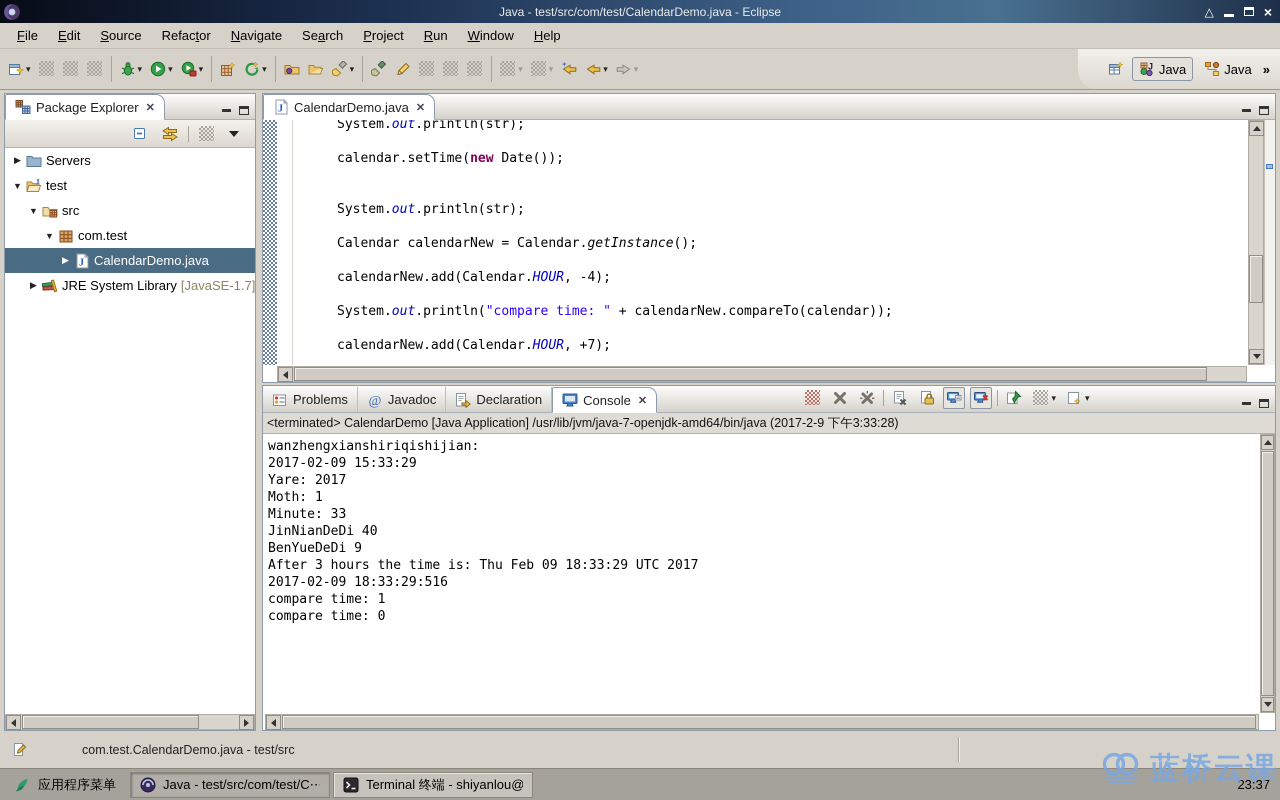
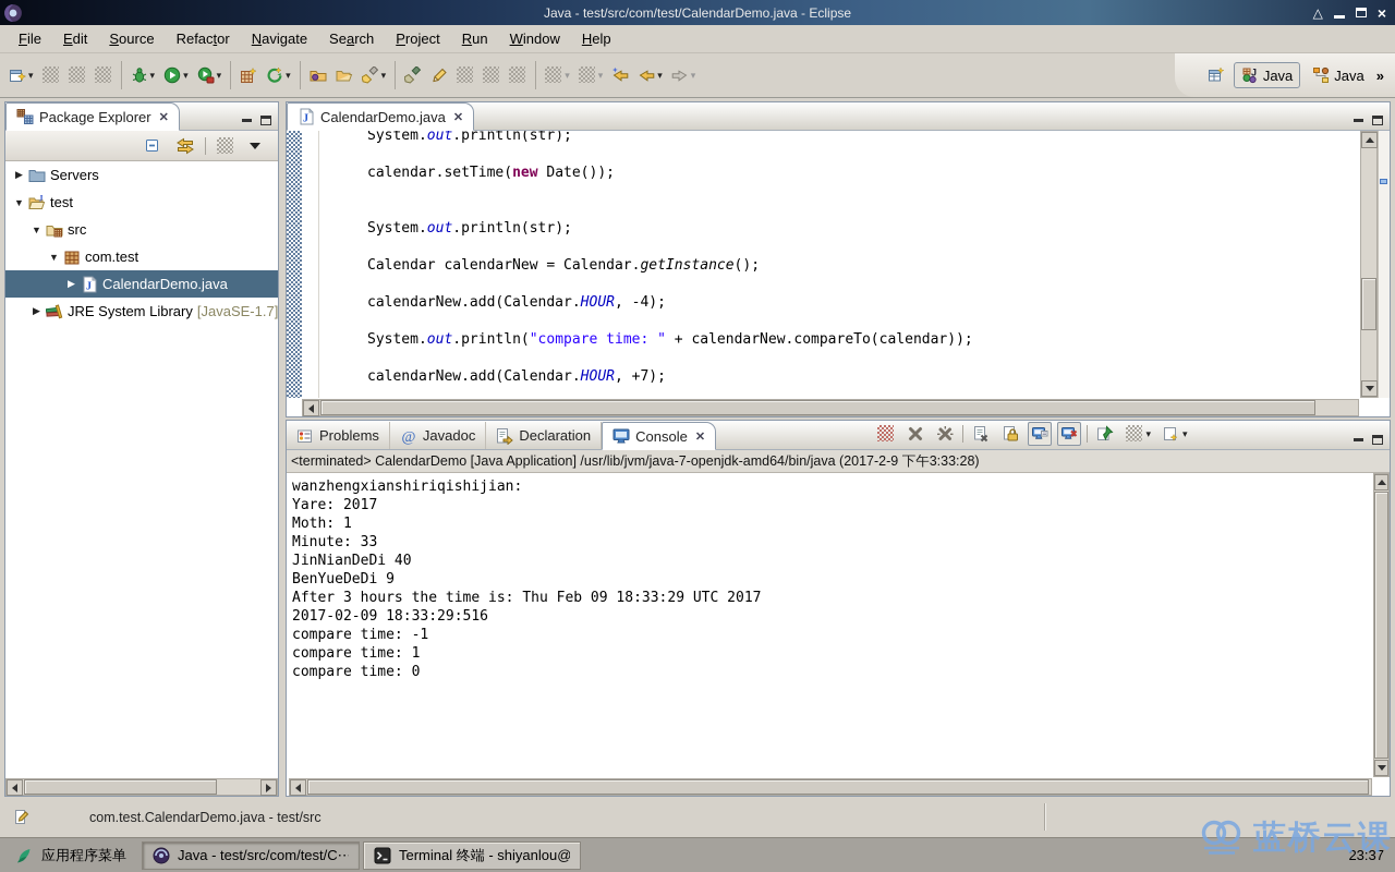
  Java - test/src/com/test/CalendarDemo.java - Eclipse
  △
  ×
  File
  Edit
  Source
  Refactor
  Navigate
  Search
  Project
  Run
  Window
  Help
  ▾
  ▾
  ▾
  ▾
  ▾
  ▾
  ▾
  ▾
  ▾
  ▾
  J
  Java
  Java
  »
  Package Explorer
  ✕
  ▶
  Servers
  ▼
  J
  test
  ▼
  src
  ▼
  com.test
  ▶
  J
  CalendarDemo.java
  ▶
  JRE System Library
  [JavaSE-1.7]
  J
  CalendarDemo.java
  ✕
  System.out.println(str);
  calendar.setTime(new Date());
  System.out.println(str);
  Calendar calendarNew = Calendar.getInstance();
  calendarNew.add(Calendar.HOUR, -4);
  System.out.println("compare time: " + calendarNew.compareTo(calendar));
  calendarNew.add(Calendar.HOUR, +7);
  Problems
  @
  Javadoc
  Declaration
  Console
  ✕
  ▾
  ▾
  <terminated> CalendarDemo [Java Application] /usr/lib/jvm/java-7-openjdk-amd64/bin/java (2017-2-9 下午3:33:28)
  wanzhengxianshiriqishijian:
- 2017-02-09 15:33:29
  Yare: 2017
  Moth: 1
  Minute: 33
  JinNianDeDi 40
  BenYueDeDi 9
  After 3 hours the time is: Thu Feb 09 18:33:29 UTC 2017
  2017-02-09 18:33:29:516
+ compare time: -1
  compare time: 1
  compare time: 0
  com.test.CalendarDemo.java - test/src
  应用程序菜单
  Java - test/src/com/test/C⋯
  Terminal 终端 - shiyanlou@
  23:37
  蓝桥云课
